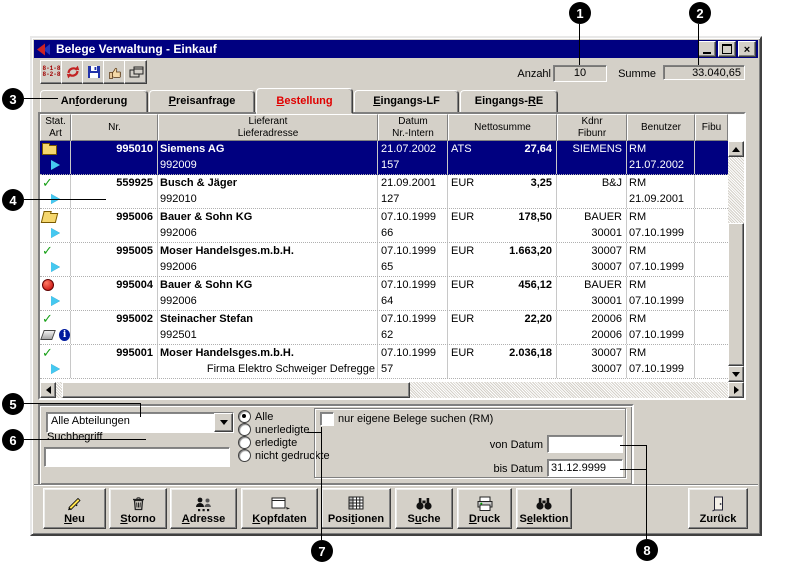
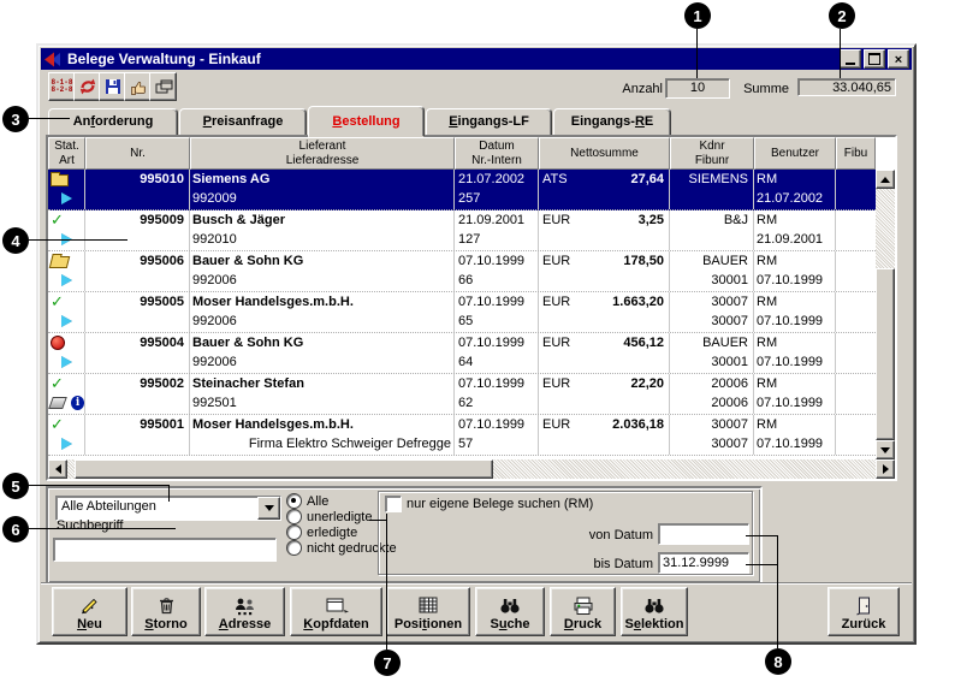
  Belege Verwaltung - Einkauf
  Anzahl
  10
  Summe
  33.040,65
  Anforderung
  Preisanfrage
  Bestellung
  Eingangs-LF
  Eingangs-RE
  Stat.
  Art
  Nr.
  Lieferant
  Lieferadresse
  Datum
  Nr.-Intern
  Nettosumme
  Kdnr
  Fibunr
  Benutzer
  Fibu
  995010
  Siemens AG
  992009
  21.07.2002
- 157
+ 257
  ATS
  27,64
  SIEMENS
  RM
  21.07.2002
- 559925
+ 995009
  Busch & Jäger
  992010
  21.09.2001
  127
  EUR
  3,25
  B&J
  RM
  21.09.2001
  995006
  Bauer & Sohn KG
  992006
  07.10.1999
  66
  EUR
  178,50
  BAUER
  30001
  RM
  07.10.1999
  995005
  Moser Handelsges.m.b.H.
  992006
  07.10.1999
  65
  EUR
  1.663,20
  30007
  30007
  RM
  07.10.1999
  995004
  Bauer & Sohn KG
  992006
  07.10.1999
  64
  EUR
  456,12
  BAUER
  30001
  RM
  07.10.1999
  995002
  Steinacher Stefan
  992501
  07.10.1999
  62
  EUR
  22,20
  20006
  20006
  RM
  07.10.1999
  995001
  Moser Handelsges.m.b.H.
  Firma Elektro Schweiger Defregge
  07.10.1999
  57
  EUR
  2.036,18
  30007
  30007
  RM
  07.10.1999
  Alle Abteilungen
  Suchbegriff
  Alle
  unerledigte
  erledigte
  nicht gedrucke
  nur eigene Belege suchen (RM)
  von Datum
  bis Datum
  31.12.9999
  Neu
  Storno
  Adresse
  Kopfdaten
  Positionen
  Suche
  Druck
  Selektion
  Zurück
  1
  2
  3
  4
  5
  6
  7
  8
